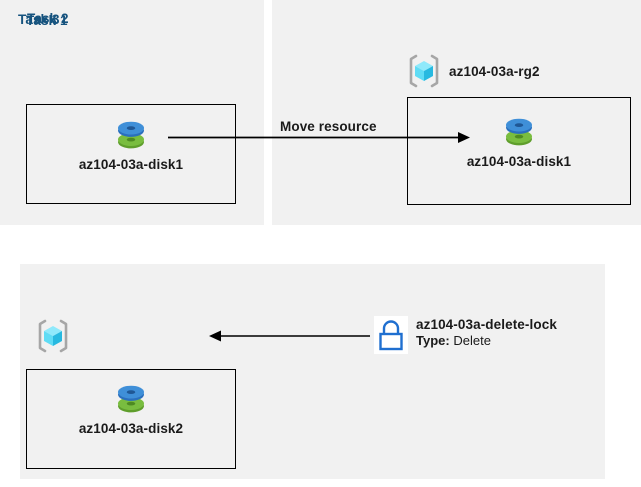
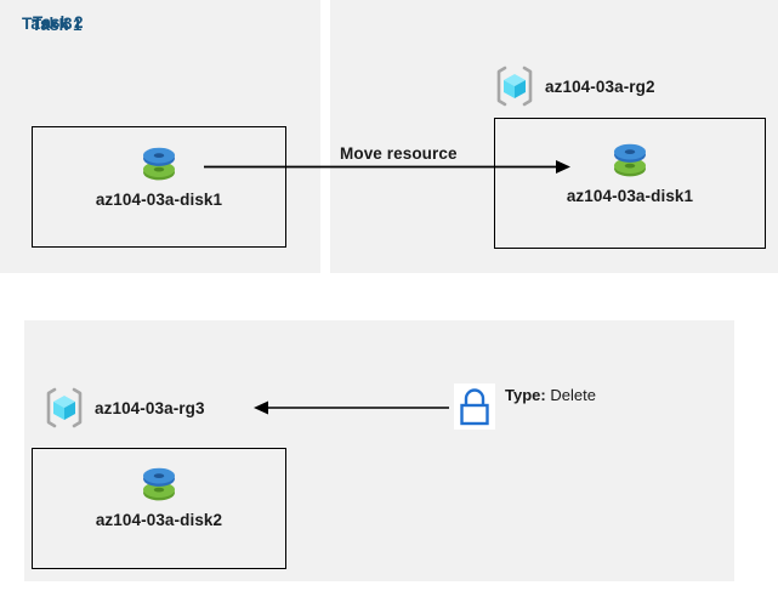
  Task 1
  az104-03a-disk1
  Task 2
  az104-03a-rg2
  az104-03a-disk1
  Task 3
+ az104-03a-rg3
  az104-03a-disk2
- az104-03a-delete-lock
  Type: Delete
  Move resource
